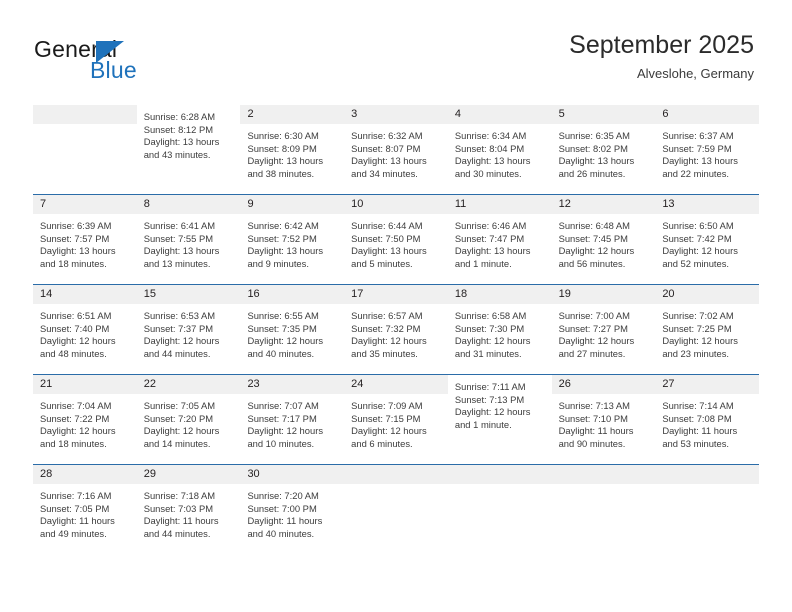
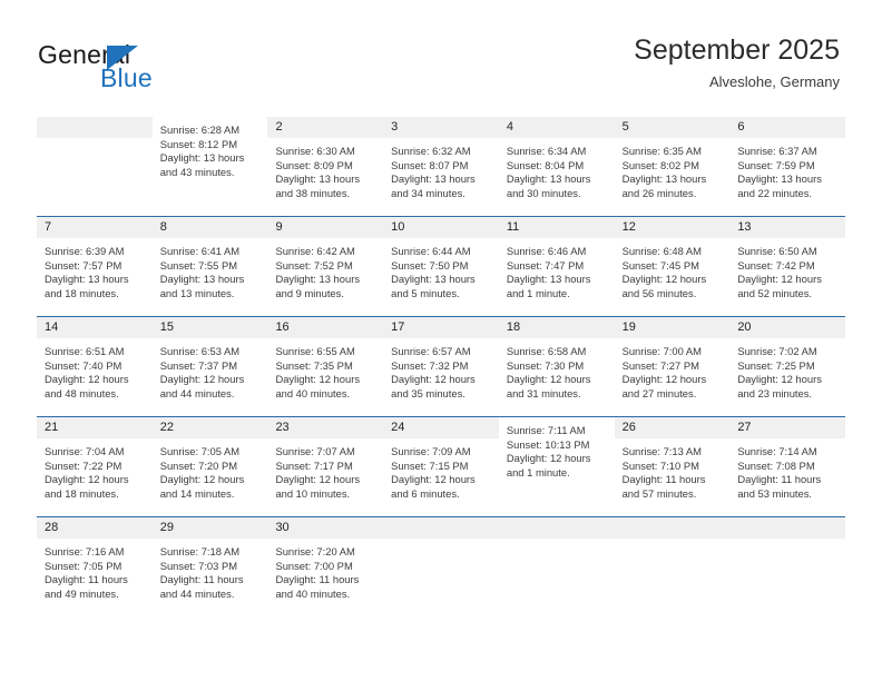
  General
  Blue
  September 2025
  Alveslohe, Germany
  Sunrise: 6:28 AM
  Sunset: 8:12 PM
  Daylight: 13 hours
  and 43 minutes.
  2
  Sunrise: 6:30 AM
  Sunset: 8:09 PM
  Daylight: 13 hours
  and 38 minutes.
  3
  Sunrise: 6:32 AM
  Sunset: 8:07 PM
  Daylight: 13 hours
  and 34 minutes.
  4
  Sunrise: 6:34 AM
  Sunset: 8:04 PM
  Daylight: 13 hours
  and 30 minutes.
  5
  Sunrise: 6:35 AM
  Sunset: 8:02 PM
  Daylight: 13 hours
  and 26 minutes.
  6
  Sunrise: 6:37 AM
  Sunset: 7:59 PM
  Daylight: 13 hours
  and 22 minutes.
  7
  Sunrise: 6:39 AM
  Sunset: 7:57 PM
  Daylight: 13 hours
  and 18 minutes.
  8
  Sunrise: 6:41 AM
  Sunset: 7:55 PM
  Daylight: 13 hours
  and 13 minutes.
  9
  Sunrise: 6:42 AM
  Sunset: 7:52 PM
  Daylight: 13 hours
  and 9 minutes.
  10
  Sunrise: 6:44 AM
  Sunset: 7:50 PM
  Daylight: 13 hours
  and 5 minutes.
  11
  Sunrise: 6:46 AM
  Sunset: 7:47 PM
  Daylight: 13 hours
  and 1 minute.
  12
  Sunrise: 6:48 AM
  Sunset: 7:45 PM
  Daylight: 12 hours
  and 56 minutes.
  13
  Sunrise: 6:50 AM
  Sunset: 7:42 PM
  Daylight: 12 hours
  and 52 minutes.
  14
  Sunrise: 6:51 AM
  Sunset: 7:40 PM
  Daylight: 12 hours
  and 48 minutes.
  15
  Sunrise: 6:53 AM
  Sunset: 7:37 PM
  Daylight: 12 hours
  and 44 minutes.
  16
  Sunrise: 6:55 AM
  Sunset: 7:35 PM
  Daylight: 12 hours
  and 40 minutes.
  17
  Sunrise: 6:57 AM
  Sunset: 7:32 PM
  Daylight: 12 hours
  and 35 minutes.
  18
  Sunrise: 6:58 AM
  Sunset: 7:30 PM
  Daylight: 12 hours
  and 31 minutes.
  19
  Sunrise: 7:00 AM
  Sunset: 7:27 PM
  Daylight: 12 hours
  and 27 minutes.
  20
  Sunrise: 7:02 AM
  Sunset: 7:25 PM
  Daylight: 12 hours
  and 23 minutes.
  21
  Sunrise: 7:04 AM
  Sunset: 7:22 PM
  Daylight: 12 hours
  and 18 minutes.
  22
  Sunrise: 7:05 AM
  Sunset: 7:20 PM
  Daylight: 12 hours
  and 14 minutes.
  23
  Sunrise: 7:07 AM
  Sunset: 7:17 PM
  Daylight: 12 hours
  and 10 minutes.
  24
  Sunrise: 7:09 AM
  Sunset: 7:15 PM
  Daylight: 12 hours
  and 6 minutes.
  Sunrise: 7:11 AM
- Sunset: 7:13 PM
+ Sunset: 10:13 PM
  Daylight: 12 hours
  and 1 minute.
  26
  Sunrise: 7:13 AM
  Sunset: 7:10 PM
  Daylight: 11 hours
- and 90 minutes.
+ and 57 minutes.
  27
  Sunrise: 7:14 AM
  Sunset: 7:08 PM
  Daylight: 11 hours
  and 53 minutes.
  28
  Sunrise: 7:16 AM
  Sunset: 7:05 PM
  Daylight: 11 hours
  and 49 minutes.
  29
  Sunrise: 7:18 AM
  Sunset: 7:03 PM
  Daylight: 11 hours
  and 44 minutes.
  30
  Sunrise: 7:20 AM
  Sunset: 7:00 PM
  Daylight: 11 hours
  and 40 minutes.
